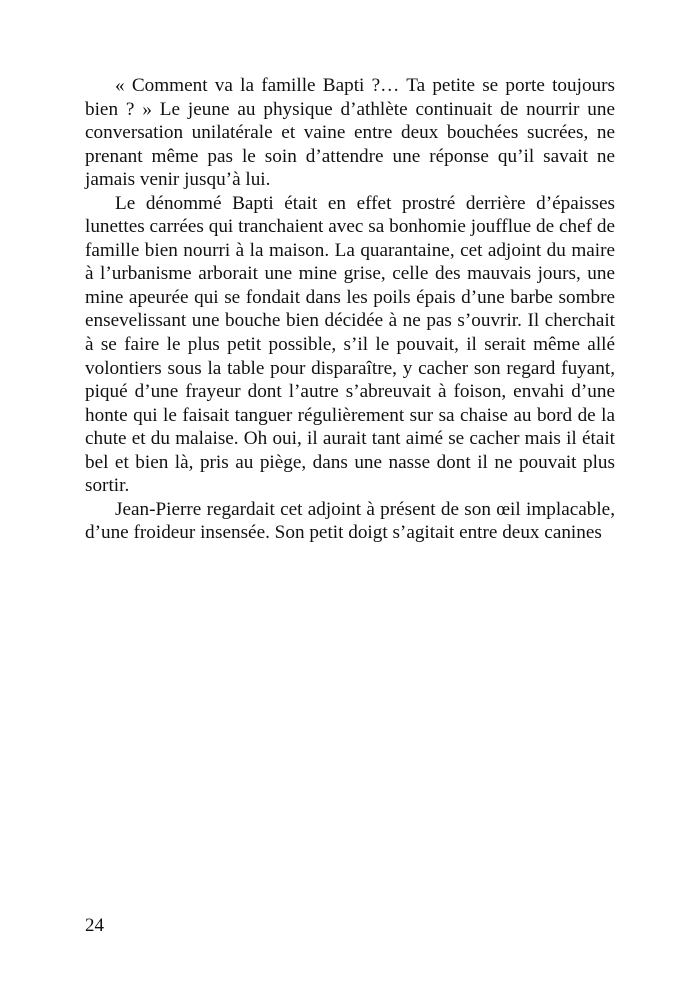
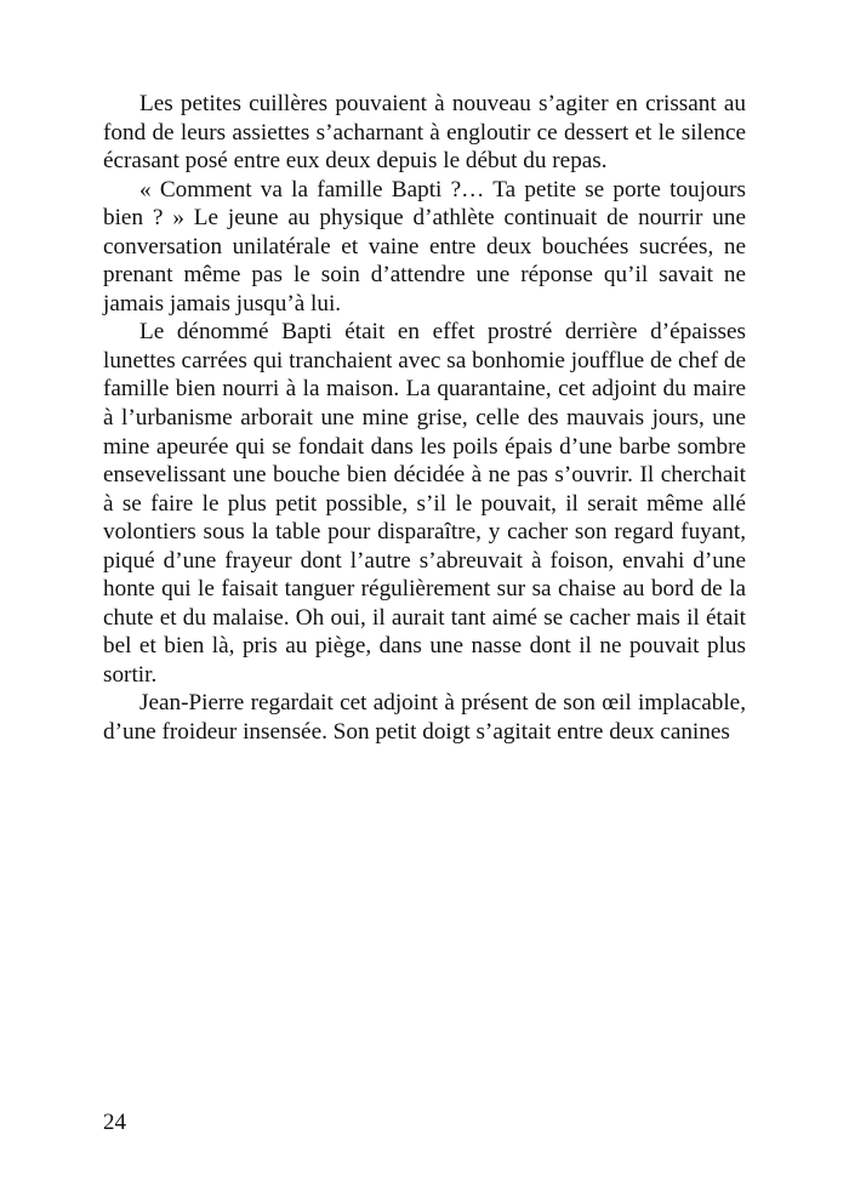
+ Les petites cuillères pouvaient à nouveau s’agiter en crissant au fond de leurs assiettes s’acharnant à engloutir ce dessert et le silence écrasant posé entre eux deux depuis le début du repas.
- « Comment va la famille Bapti ?… Ta petite se porte toujours bien ? » Le jeune au physique d’athlète continuait de nourrir une conversation unilatérale et vaine entre deux bouchées sucrées, ne prenant même pas le soin d’attendre une réponse qu’il savait ne jamais venir jusqu’à lui.
+ « Comment va la famille Bapti ?… Ta petite se porte toujours bien ? » Le jeune au physique d’athlète continuait de nourrir une conversation unilatérale et vaine entre deux bouchées sucrées, ne prenant même pas le soin d’attendre une réponse qu’il savait ne jamais jamais jusqu’à lui.
  Le dénommé Bapti était en effet prostré derrière d’épaisses lunettes carrées qui tranchaient avec sa bonhomie joufflue de chef de famille bien nourri à la maison. La quarantaine, cet adjoint du maire à l’urbanisme arborait une mine grise, celle des mauvais jours, une mine apeurée qui se fondait dans les poils épais d’une barbe sombre ensevelissant une bouche bien décidée à ne pas s’ouvrir. Il cherchait à se faire le plus petit possible, s’il le pouvait, il serait même allé volontiers sous la table pour disparaître, y cacher son regard fuyant, piqué d’une frayeur dont l’autre s’abreuvait à foison, envahi d’une honte qui le faisait tanguer régulièrement sur sa chaise au bord de la chute et du malaise. Oh oui, il aurait tant aimé se cacher mais il était bel et bien là, pris au piège, dans une nasse dont il ne pouvait plus sortir.
  Jean-Pierre regardait cet adjoint à présent de son œil implacable, d’une froideur insensée. Son petit doigt s’agitait entre deux canines
  24
